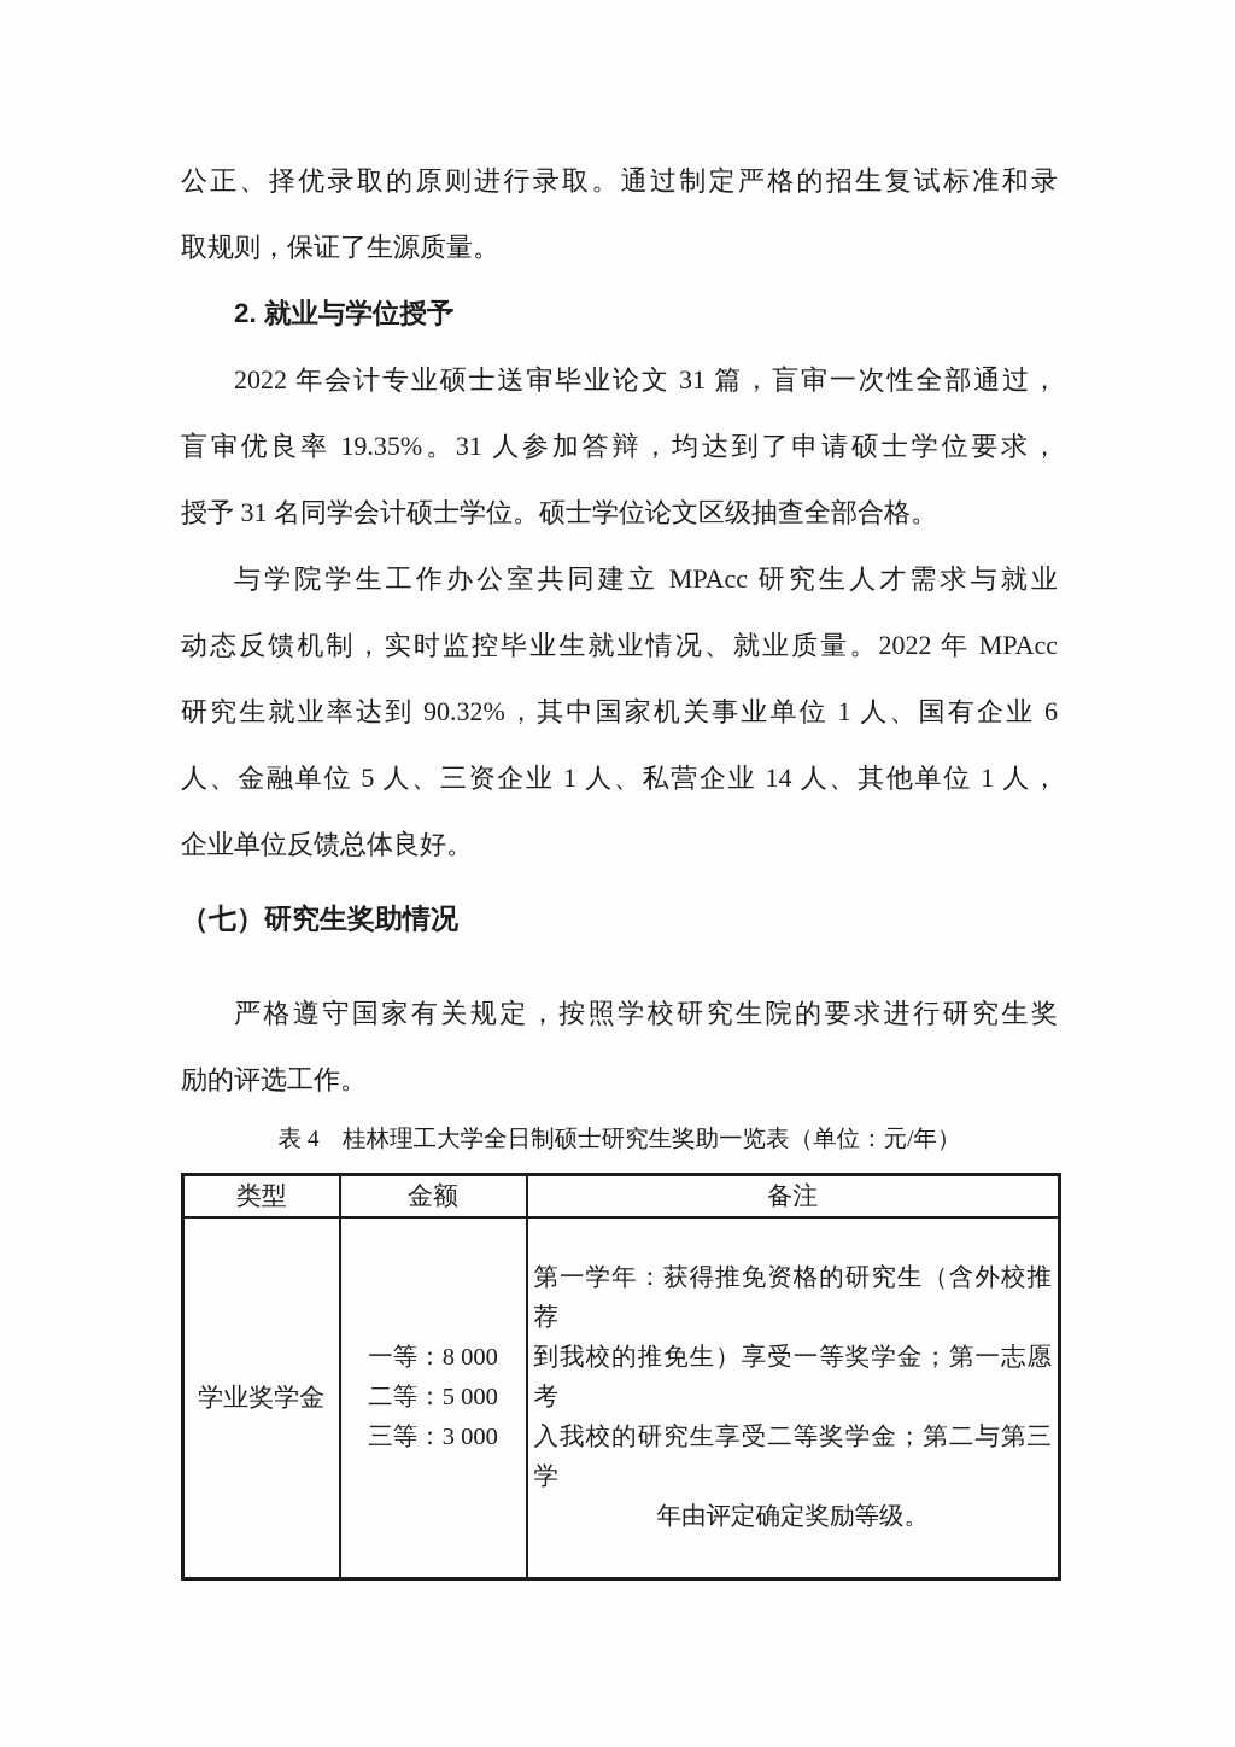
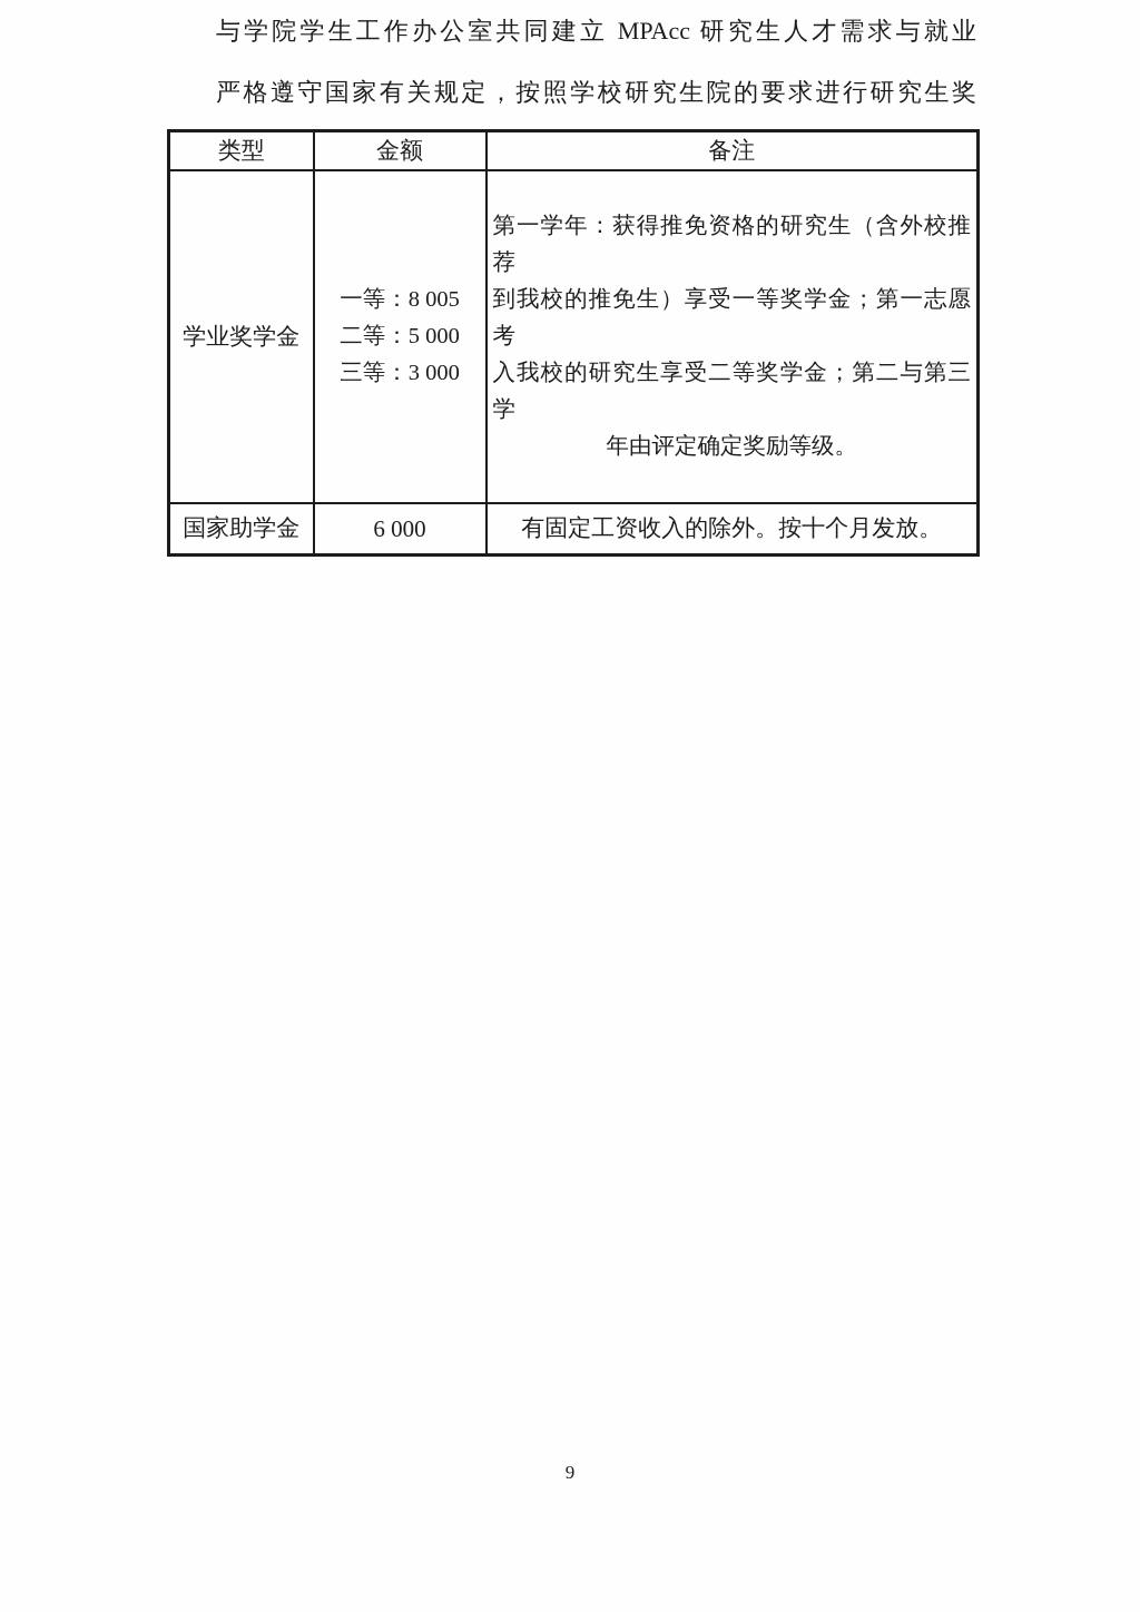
- 公正、择优录取的原则进行录取。通过制定严格的招生复试标准和录
- 取规则，保证了生源质量。
- 2. 就业与学位授予
- 2022 年会计专业硕士送审毕业论文 31 篇，盲审一次性全部通过，
- 盲审优良率 19.35%。31 人参加答辩，均达到了申请硕士学位要求，
- 授予 31 名同学会计硕士学位。硕士学位论文区级抽查全部合格。
  与学院学生工作办公室共同建立 MPAcc 研究生人才需求与就业
- 动态反馈机制，实时监控毕业生就业情况、就业质量。2022 年 MPAcc
- 研究生就业率达到 90.32%，其中国家机关事业单位 1 人、国有企业 6
- 人、金融单位 5 人、三资企业 1 人、私营企业 14 人、其他单位 1 人，
- 企业单位反馈总体良好。
- （七）研究生奖助情况
  严格遵守国家有关规定，按照学校研究生院的要求进行研究生奖
- 励的评选工作。
- 表 4 桂林理工大学全日制硕士研究生奖助一览表（单位：元/年）
  类型	金额	备注
- 学业奖学金	一等：8 000 二等：5 000 三等：3 000	第一学年：获得推免资格的研究生（含外校推荐 到我校的推免生）享受一等奖学金；第一志愿考 入我校的研究生享受二等奖学金；第二与第三学 年由评定确定奖励等级。
+ 学业奖学金	一等：8 005 二等：5 000 三等：3 000	第一学年：获得推免资格的研究生（含外校推荐 到我校的推免生）享受一等奖学金；第一志愿考 入我校的研究生享受二等奖学金；第二与第三学 年由评定确定奖励等级。
+ 国家助学金	6 000	有固定工资收入的除外。按十个月发放。
+ 9
